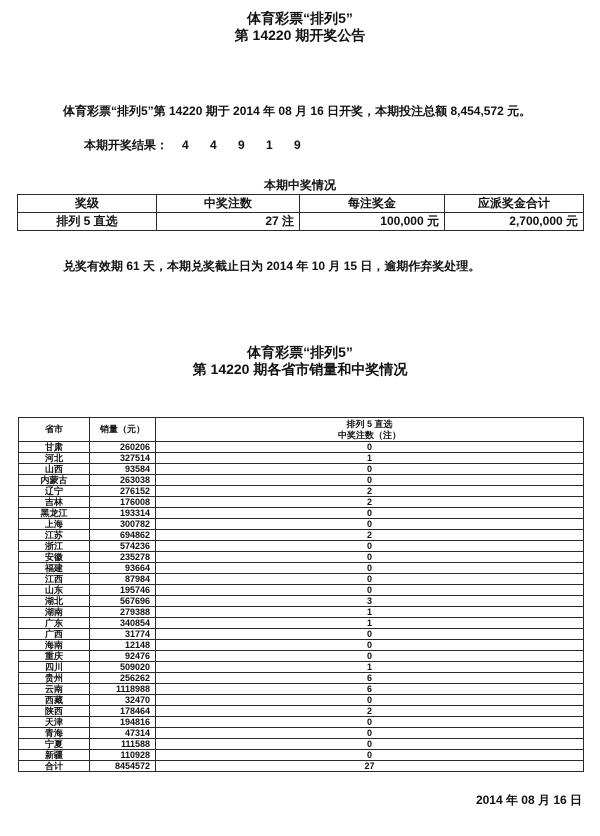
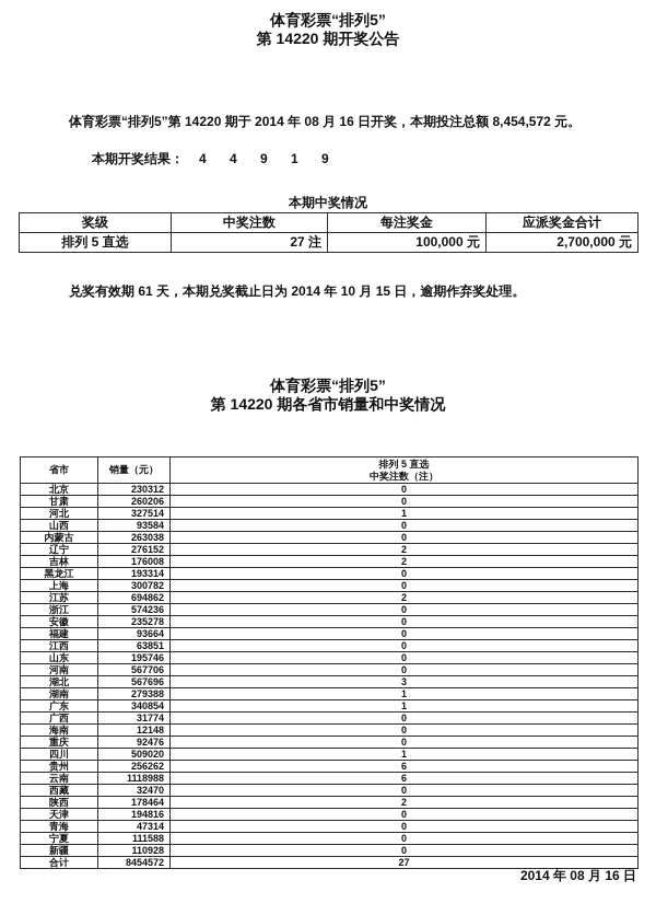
  体育彩票“排列5”
  第 14220 期开奖公告
  体育彩票“排列5”第 14220 期于 2014 年 08 月 16 日开奖，本期投注总额 8,454,572 元。
  本期开奖结果： 4 4 9 1 9
  本期中奖情况
  奖级	中奖注数	每注奖金	应派奖金合计
  排列 5 直选	27 注	100,000 元	2,700,000 元
  兑奖有效期 61 天，本期兑奖截止日为 2014 年 10 月 15 日，逾期作弃奖处理。
  体育彩票“排列5”
  第 14220 期各省市销量和中奖情况
  省市	销量（元）	排列 5 直选 中奖注数（注）
+ 北京	230312	0
  甘肃	260206	0
  河北	327514	1
  山西	93584	0
  内蒙古	263038	0
  辽宁	276152	2
  吉林	176008	2
  黑龙江	193314	0
  上海	300782	0
  江苏	694862	2
  浙江	574236	0
  安徽	235278	0
  福建	93664	0
- 江西	87984	0
+ 江西	63851	0
  山东	195746	0
+ 河南	567706	0
  湖北	567696	3
  湖南	279388	1
  广东	340854	1
  广西	31774	0
  海南	12148	0
  重庆	92476	0
  四川	509020	1
  贵州	256262	6
  云南	1118988	6
  西藏	32470	0
  陕西	178464	2
  天津	194816	0
  青海	47314	0
  宁夏	111588	0
  新疆	110928	0
  合计	8454572	27
  2014 年 08 月 16 日
